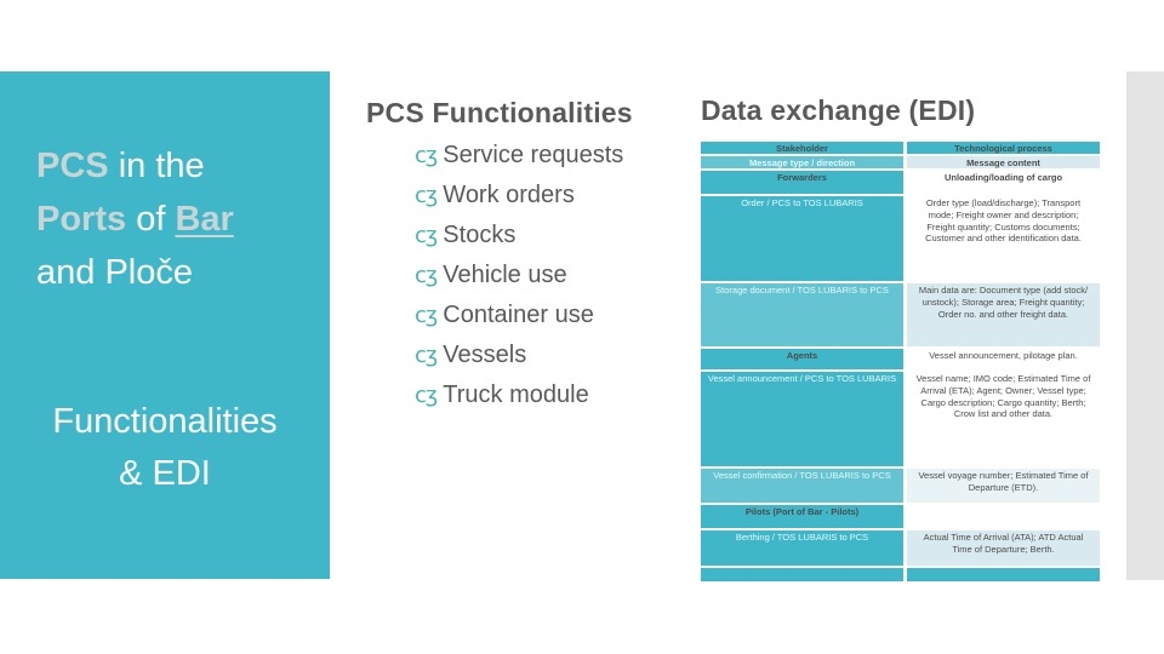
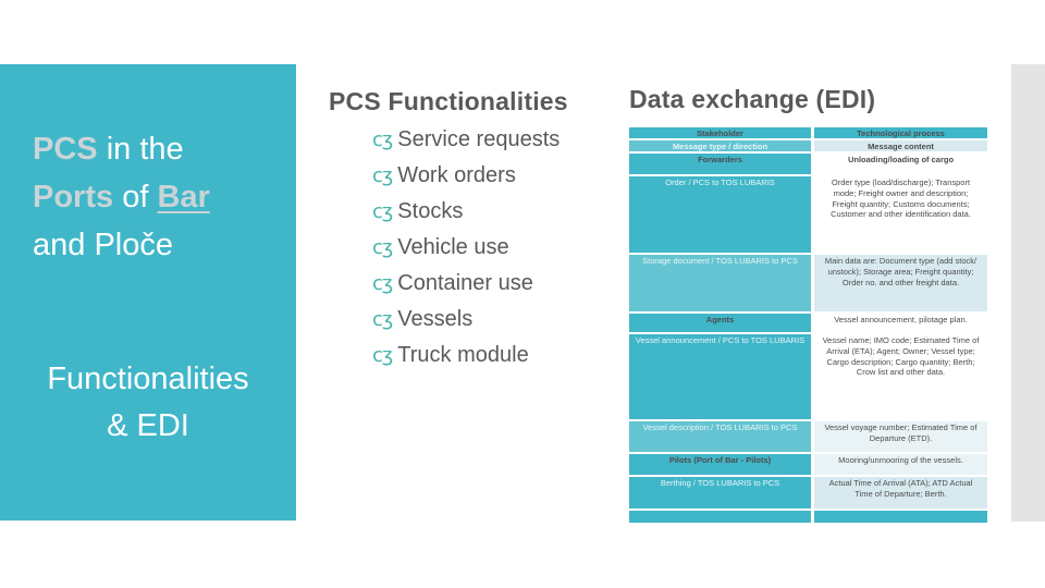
  PCS in the
  Ports of Bar
  and Ploče
  Functionalities
  & EDI
  PCS Functionalities
  cʒ
  Service requests
  cʒ
  Work orders
  cʒ
  Stocks
  cʒ
  Vehicle use
  cʒ
  Container use
  cʒ
  Vessels
  cʒ
  Truck module
  Data exchange (EDI)
  Stakeholder
  Technological process
  Message type / direction
  Message content
  Forwarders
  Unloading/loading of cargo
  Order / PCS to TOS LUBARIS
  Order type (load/discharge); Transport mode; Freight owner and description; Freight quantity; Customs documents; Customer and other identification data.
  Storage document / TOS LUBARIS to PCS
  Main data are: Document type (add stock/ unstock); Storage area; Freight quantity; Order no. and other freight data.
  Agents
  Vessel announcement, pilotage plan.
  Vessel announcement / PCS to TOS LUBARIS
  Vessel name; IMO code; Estimated Time of Arrival (ETA); Agent; Owner; Vessel type; Cargo description; Cargo quantity; Berth; Crow list and other data.
- Vessel confirmation / TOS LUBARIS to PCS
+ Vessel description / TOS LUBARIS to PCS
  Vessel voyage number; Estimated Time of Departure (ETD).
  Pilots (Port of Bar - Pilots)
+ Mooring/unmooring of the vessels.
  Berthing / TOS LUBARIS to PCS
  Actual Time of Arrival (ATA); ATD Actual Time of Departure; Berth.
